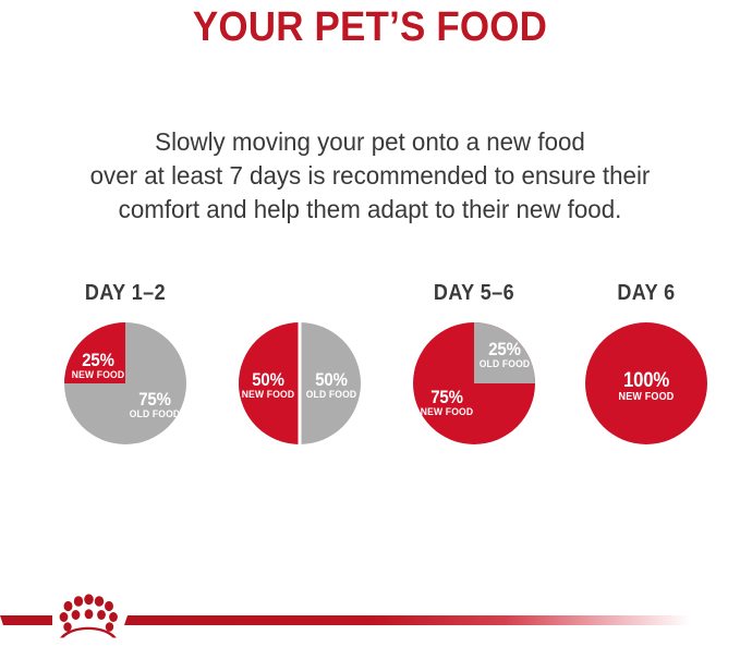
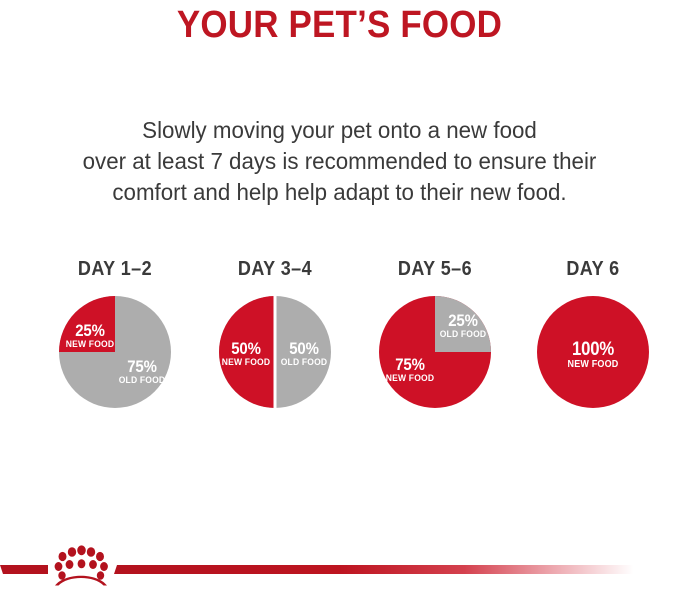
  YOUR PET’S FOOD
  Slowly moving your pet onto a new food
  over at least 7 days is recommended to ensure their
- comfort and help them adapt to their new food.
+ comfort and help help adapt to their new food.
  DAY 1–2
  25%
  NEW FOOD
  75%
  OLD FOOD
+ DAY 3–4
  50%
  NEW FOOD
  50%
  OLD FOOD
  DAY 5–6
  25%
  OLD FOOD
  75%
  NEW FOOD
  DAY 6
  100%
  NEW FOOD
